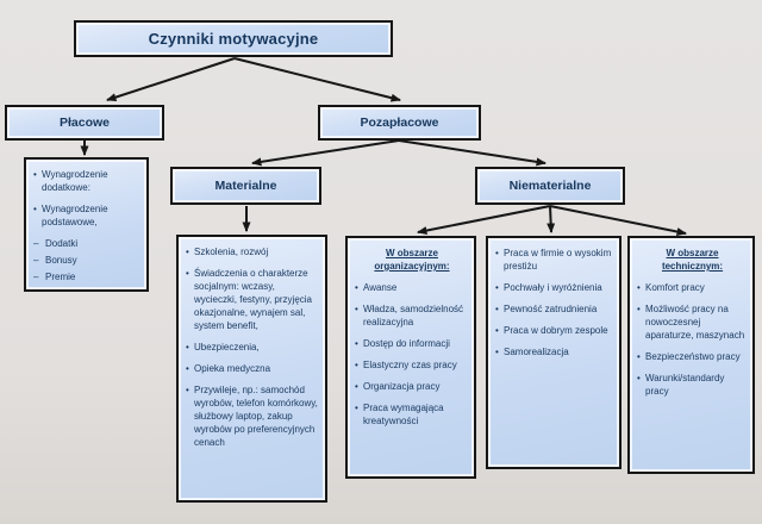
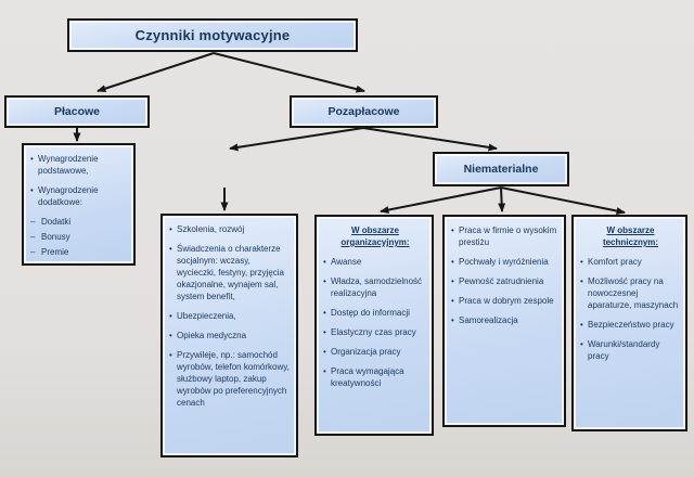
  Czynniki motywacyjne
  Płacowe
  Pozapłacowe
- Materialne
  Niematerialne
  •
- Wynagrodzenie dodatkowe:
+ Wynagrodzenie podstawowe,
  •
- Wynagrodzenie podstawowe,
+ Wynagrodzenie dodatkowe:
  –
  Dodatki
  –
  Bonusy
  –
  Premie
  •
  Szkolenia, rozwój
  •
  Świadczenia o charakterze socjalnym: wczasy, wycieczki, festyny, przyjęcia okazjonalne, wynajem sal, system benefit,
  •
  Ubezpieczenia,
  •
  Opieka medyczna
  •
  Przywileje, np.: samochód wyrobów, telefon komórkowy, służbowy laptop, zakup wyrobów po preferencyjnych cenach
  W obszarze organizacyjnym:
  •
  Awanse
  •
  Władza, samodzielność realizacyjna
  •
  Dostęp do informacji
  •
  Elastyczny czas pracy
  •
  Organizacja pracy
  •
  Praca wymagająca kreatywności
  •
  Praca w firmie o wysokim prestiżu
  •
  Pochwały i wyróżnienia
  •
  Pewność zatrudnienia
  •
  Praca w dobrym zespole
  •
  Samorealizacja
  W obszarze technicznym:
  •
  Komfort pracy
  •
  Możliwość pracy na nowoczesnej aparaturze, maszynach
  •
  Bezpieczeństwo pracy
  •
  Warunki/standardy pracy
